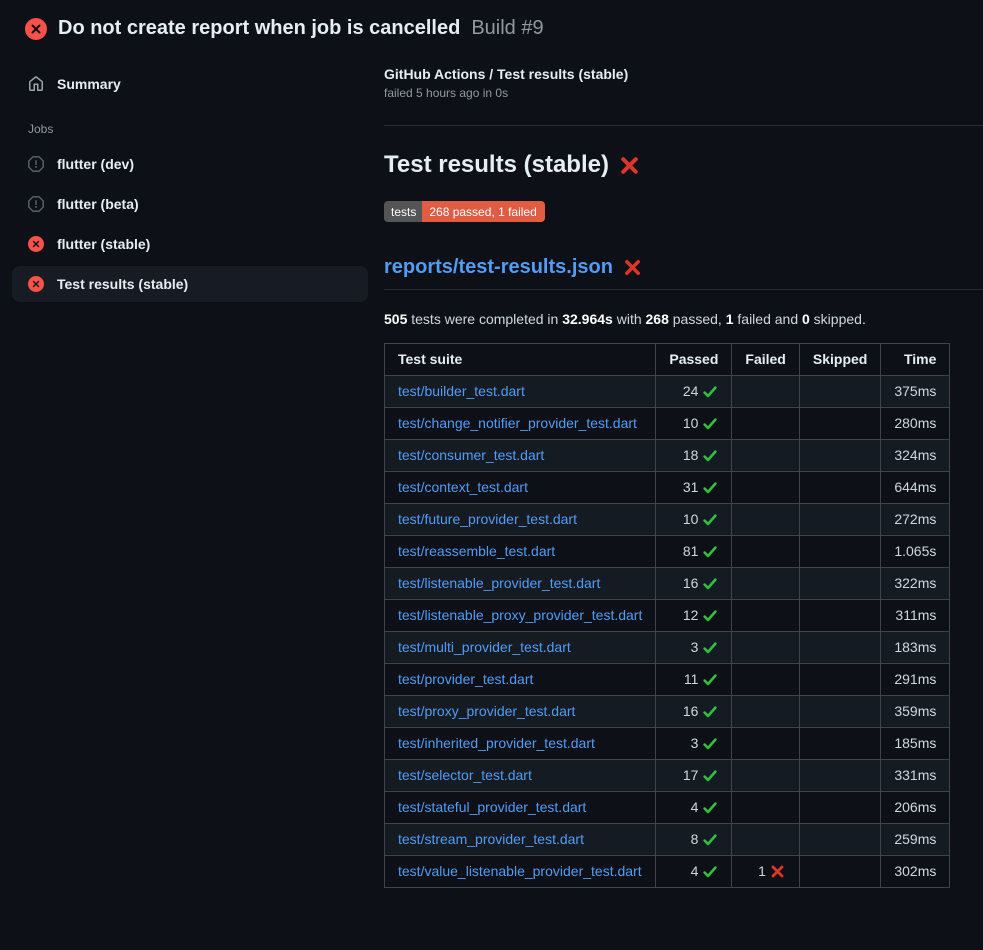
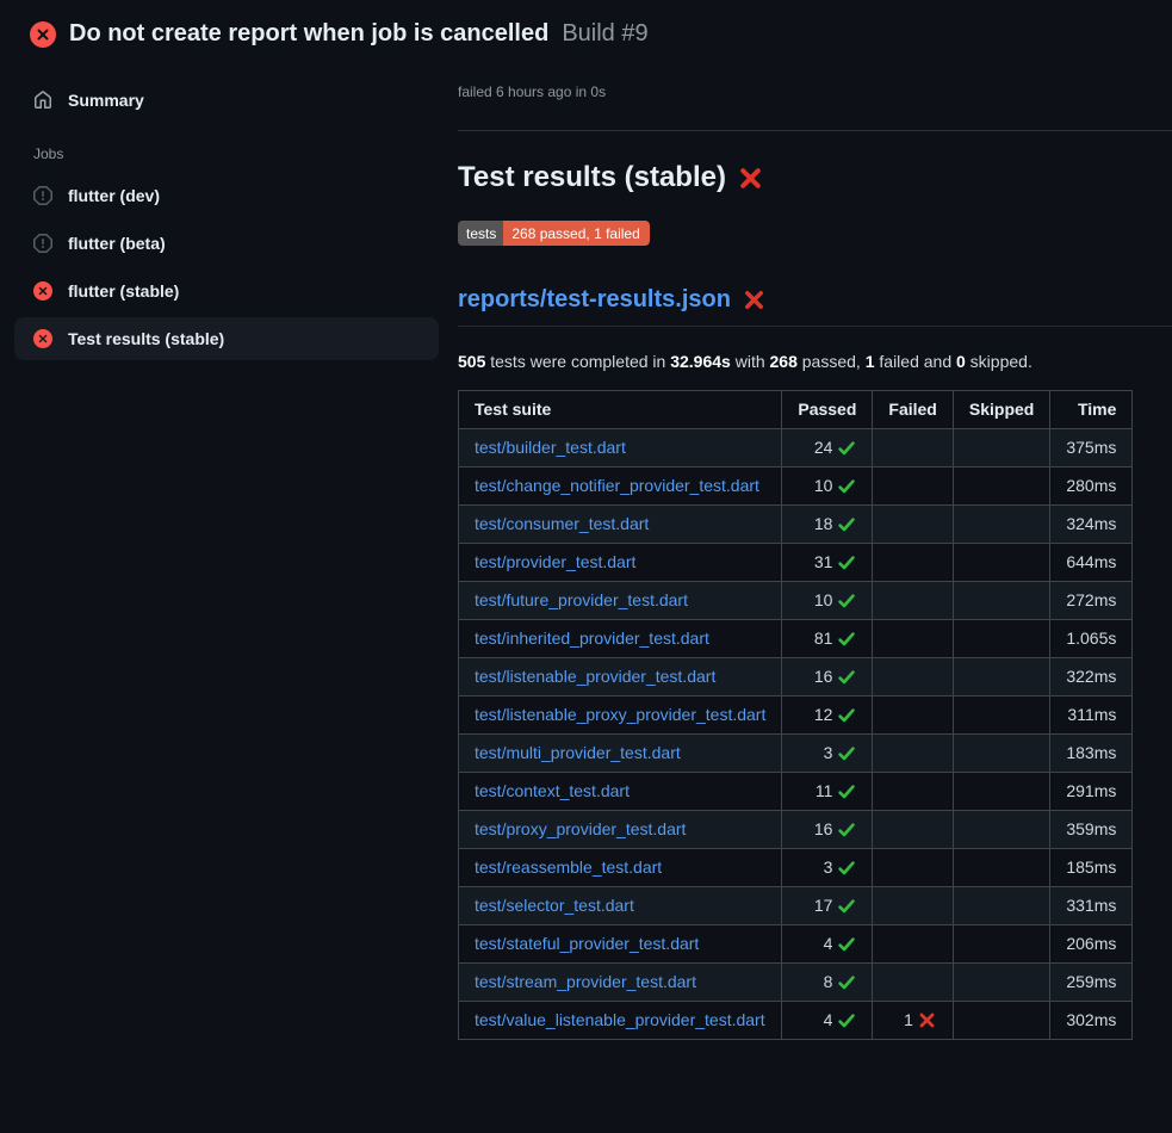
  Do not create report when job is cancelled
  Build #9
  Summary
  Jobs
  flutter (dev)
  flutter (beta)
  flutter (stable)
  Test results (stable)
- GitHub Actions / Test results (stable)
- failed 5 hours ago in 0s
+ failed 6 hours ago in 0s
  Test results (stable)
  tests
  268 passed, 1 failed
  reports/test-results.json
  505 tests were completed in 32.964s with 268 passed, 1 failed and 0 skipped.
  Test suite	Passed	Failed	Skipped	Time
  test/builder_test.dart	24			375ms
  test/change_notifier_provider_test.dart	10			280ms
  test/consumer_test.dart	18			324ms
- test/context_test.dart	31			644ms
+ test/provider_test.dart	31			644ms
  test/future_provider_test.dart	10			272ms
- test/reassemble_test.dart	81			1.065s
+ test/inherited_provider_test.dart	81			1.065s
  test/listenable_provider_test.dart	16			322ms
  test/listenable_proxy_provider_test.dart	12			311ms
  test/multi_provider_test.dart	3			183ms
- test/provider_test.dart	11			291ms
+ test/context_test.dart	11			291ms
  test/proxy_provider_test.dart	16			359ms
- test/inherited_provider_test.dart	3			185ms
+ test/reassemble_test.dart	3			185ms
  test/selector_test.dart	17			331ms
  test/stateful_provider_test.dart	4			206ms
  test/stream_provider_test.dart	8			259ms
  test/value_listenable_provider_test.dart	4	1		302ms
